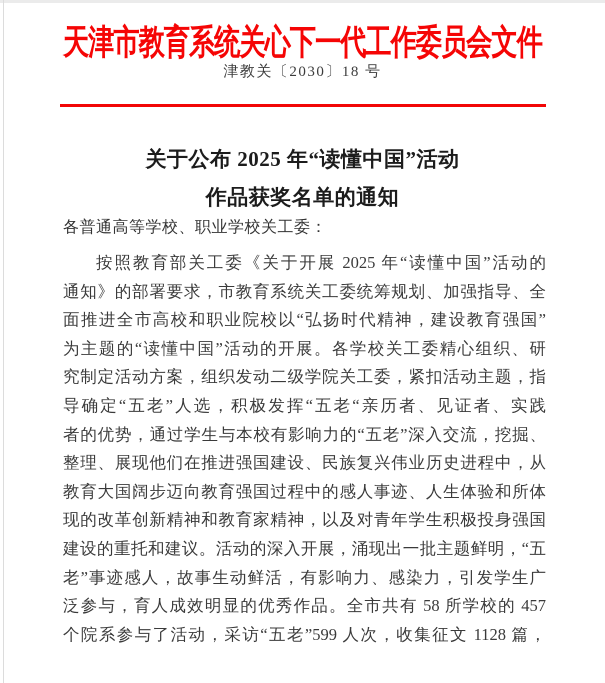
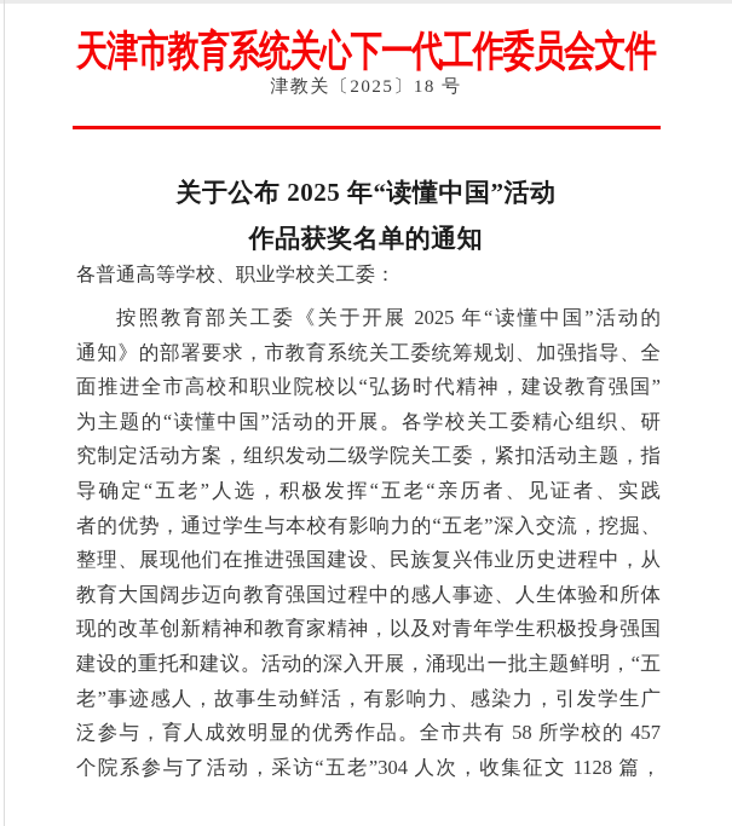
  天津市教育系统关心下一代工作委员会文件
- 津教关〔2030〕18 号
+ 津教关〔2025〕18 号
  关于公布 2025 年“读懂中国”活动
  作品获奖名单的通知
  各普通高等学校、职业学校关工委：
  按照教育部关工委《关于开展 2025 年“读懂中国”活动的
  通知》的部署要求，市教育系统关工委统筹规划、加强指导、全
  面推进全市高校和职业院校以“弘扬时代精神，建设教育强国”
  为主题的“读懂中国”活动的开展。各学校关工委精心组织、研
  究制定活动方案，组织发动二级学院关工委，紧扣活动主题，指
  导确定“五老”人选，积极发挥“五老“亲历者、见证者、实践
  者的优势，通过学生与本校有影响力的“五老”深入交流，挖掘、
  整理、展现他们在推进强国建设、民族复兴伟业历史进程中，从
  教育大国阔步迈向教育强国过程中的感人事迹、人生体验和所体
  现的改革创新精神和教育家精神，以及对青年学生积极投身强国
  建设的重托和建议。活动的深入开展，涌现出一批主题鲜明，“五
  老”事迹感人，故事生动鲜活，有影响力、感染力，引发学生广
  泛参与，育人成效明显的优秀作品。全市共有 58 所学校的 457
- 个院系参与了活动，采访“五老”599 人次，收集征文 1128 篇，
+ 个院系参与了活动，采访“五老”304 人次，收集征文 1128 篇，
